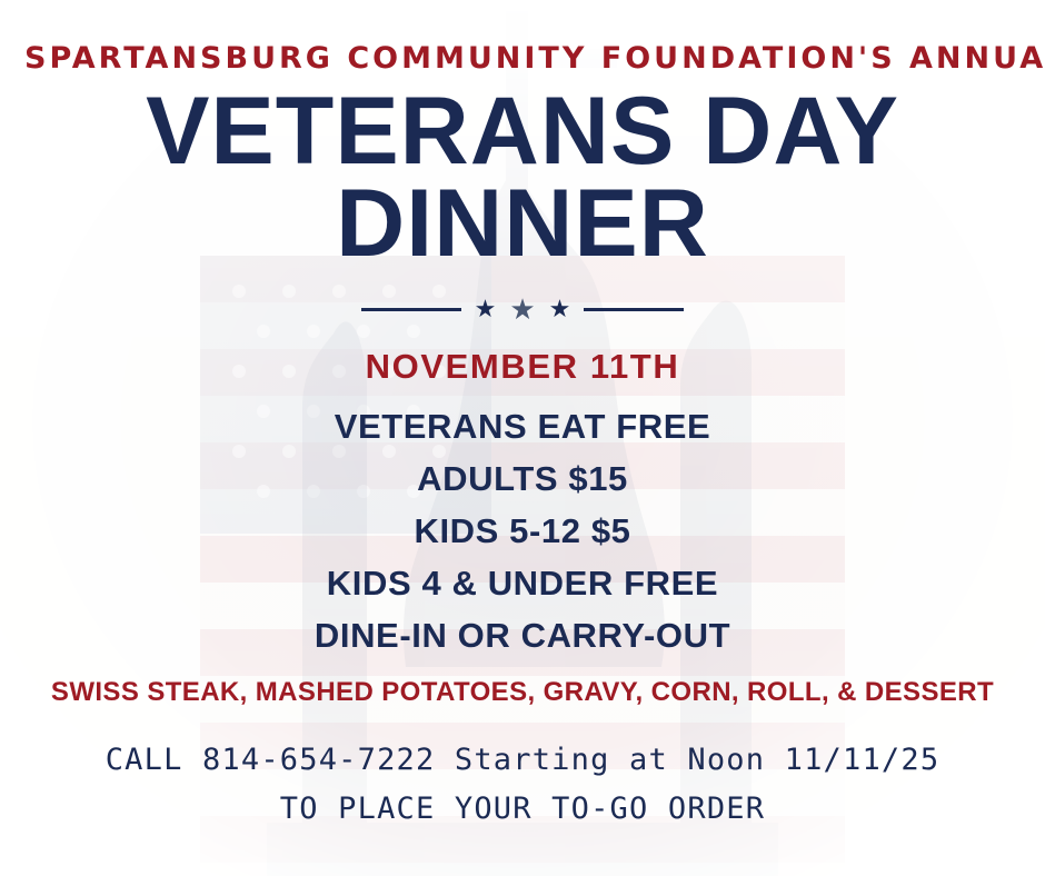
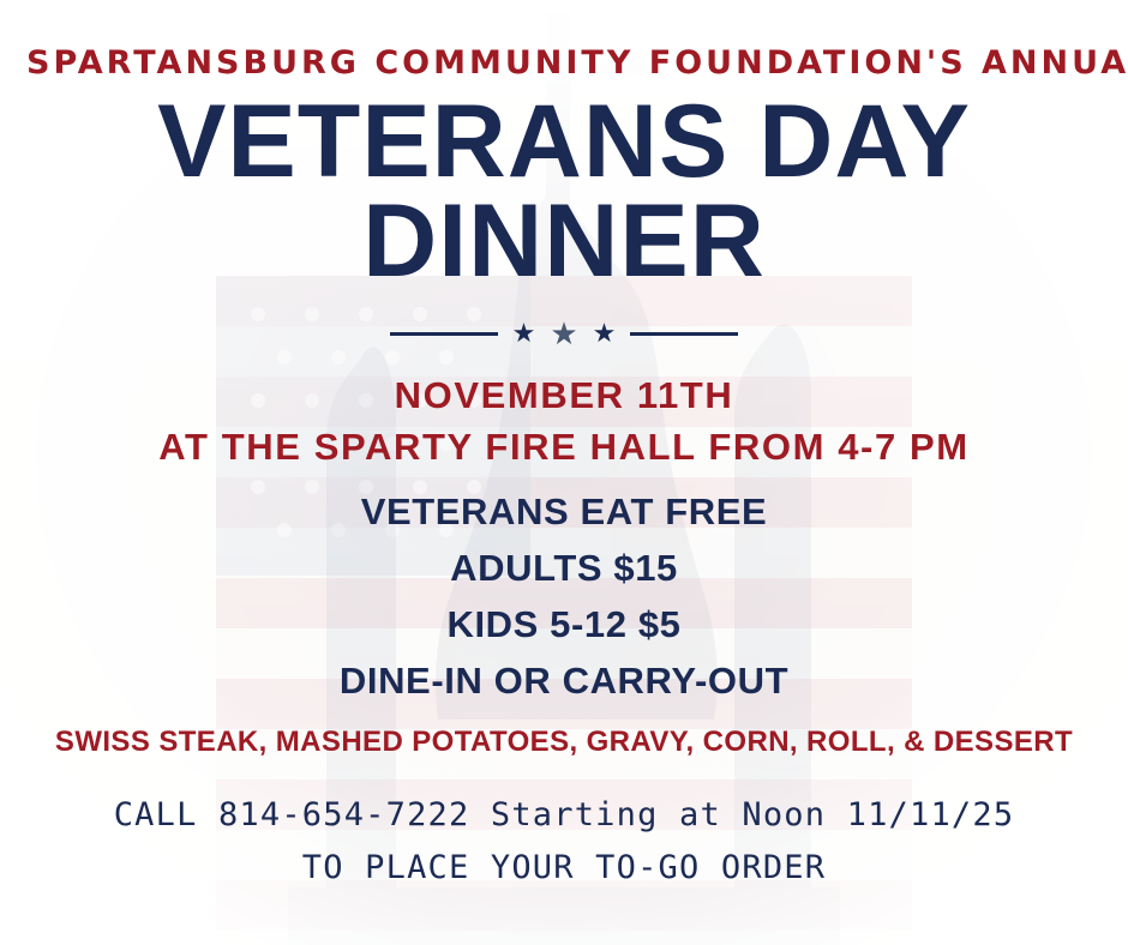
  SPARTANSBURG COMMUNITY FOUNDATION'S ANNUA
  VETERANS DAY
  DINNER
  ★
  ★
  ★
  NOVEMBER 11TH
+ AT THE SPARTY FIRE HALL FROM 4-7 PM
  VETERANS EAT FREE
  ADULTS $15
  KIDS 5-12 $5
- KIDS 4 & UNDER FREE
  DINE-IN OR CARRY-OUT
  SWISS STEAK, MASHED POTATOES, GRAVY, CORN, ROLL, & DESSERT
  CALL 814-654-7222 Starting at Noon 11/11/25
  TO PLACE YOUR TO-GO ORDER
